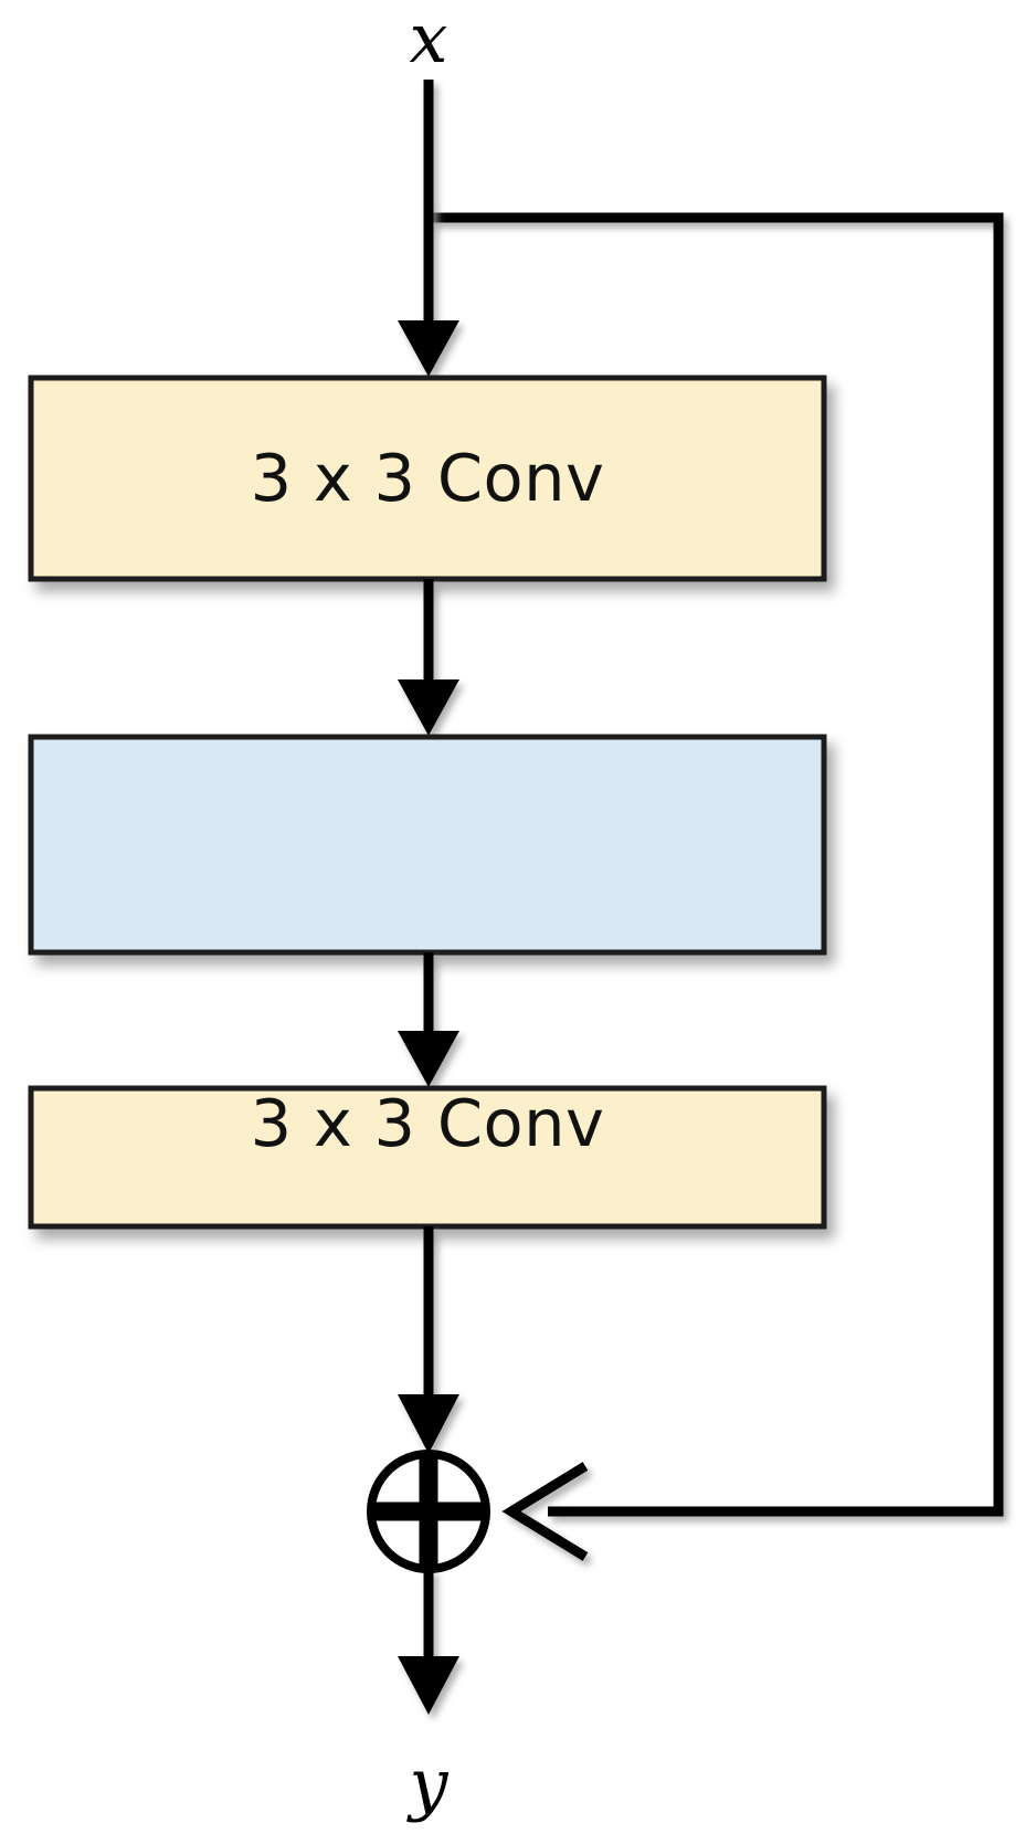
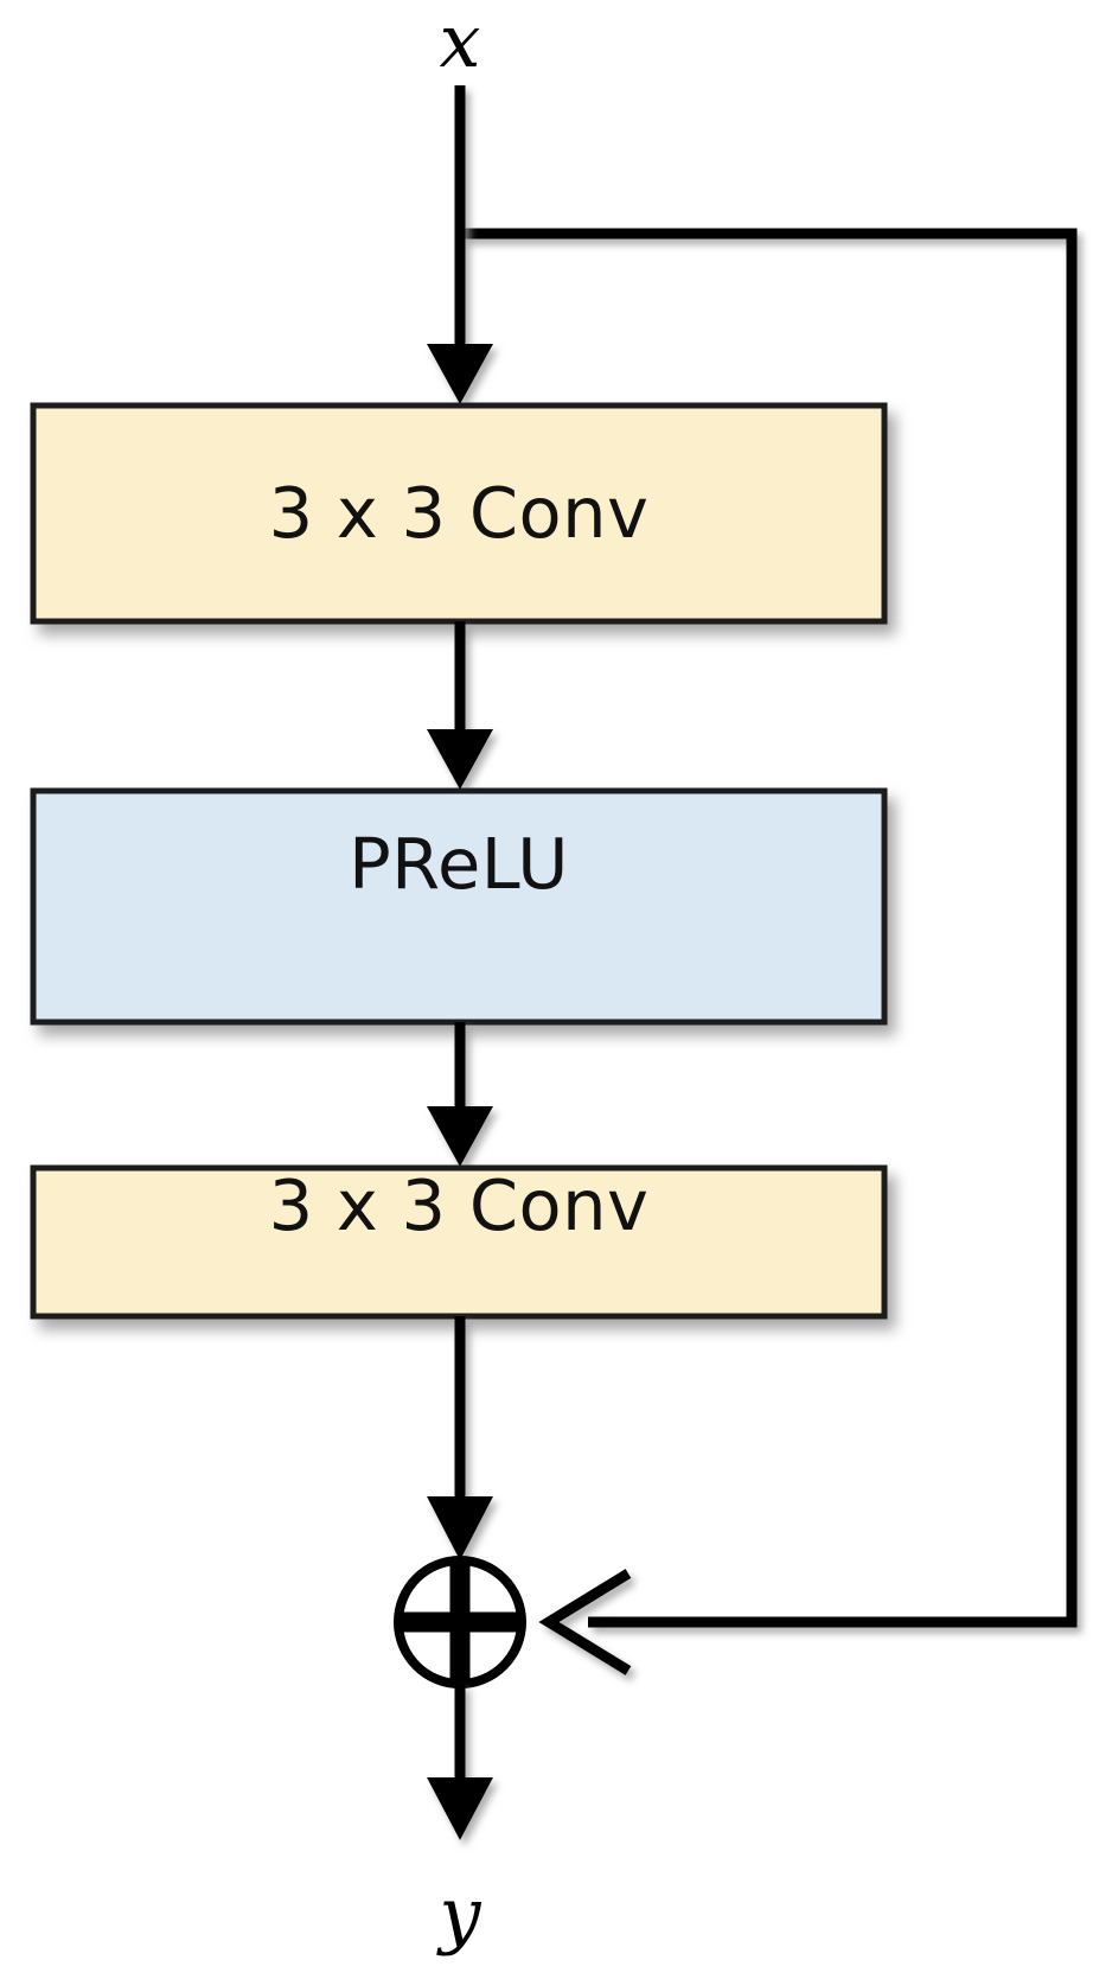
  x
  3 x 3 Conv
+ PReLU
  3 x 3 Conv
  y
